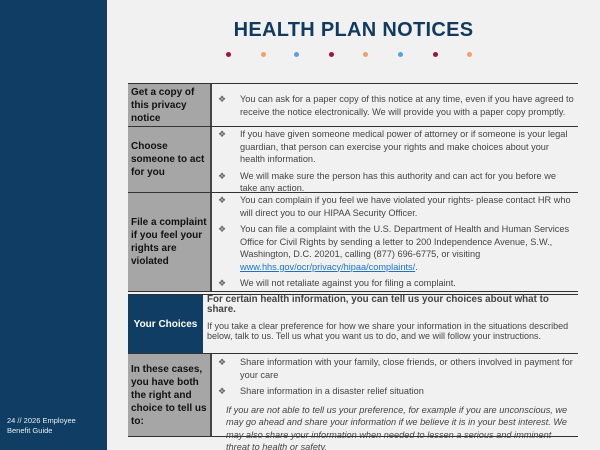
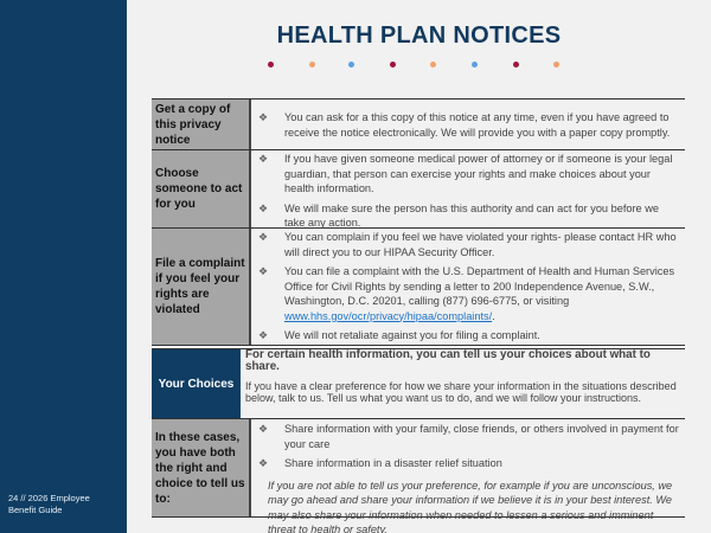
  24 // 2026 Employee
  Benefit Guide
  HEALTH PLAN NOTICES
  Get a copy of this privacy notice
  ❖
- You can ask for a paper copy of this notice at any time, even if you have agreed to receive the notice electronically. We will provide you with a paper copy promptly.
+ You can ask for a this copy of this notice at any time, even if you have agreed to receive the notice electronically. We will provide you with a paper copy promptly.
  Choose someone to act for you
  ❖
  If you have given someone medical power of attorney or if someone is your legal guardian, that person can exercise your rights and make choices about your health information.
  ❖
  We will make sure the person has this authority and can act for you before we take any action.
  File a complaint if you feel your rights are violated
  ❖
  You can complain if you feel we have violated your rights- please contact HR who will direct you to our HIPAA Security Officer.
  ❖
  You can file a complaint with the U.S. Department of Health and Human Services Office for Civil Rights by sending a letter to 200 Independence Avenue, S.W., Washington, D.C. 20201, calling (877) 696-6775, or visiting www.hhs.gov/ocr/privacy/hipaa/complaints/.
  ❖
  We will not retaliate against you for filing a complaint.
  Your Choices
  For certain health information, you can tell us your choices about what to share.
- If you take a clear preference for how we share your information in the situations described below, talk to us. Tell us what you want us to do, and we will follow your instructions.
+ If you have a clear preference for how we share your information in the situations described below, talk to us. Tell us what you want us to do, and we will follow your instructions.
  In these cases, you have both the right and choice to tell us to:
  ❖
  Share information with your family, close friends, or others involved in payment for your care
  ❖
  Share information in a disaster relief situation
  If you are not able to tell us your preference, for example if you are unconscious, we may go ahead and share your information if we believe it is in your best interest. We may also share your information when needed to lessen a serious and imminent threat to health or safety.
